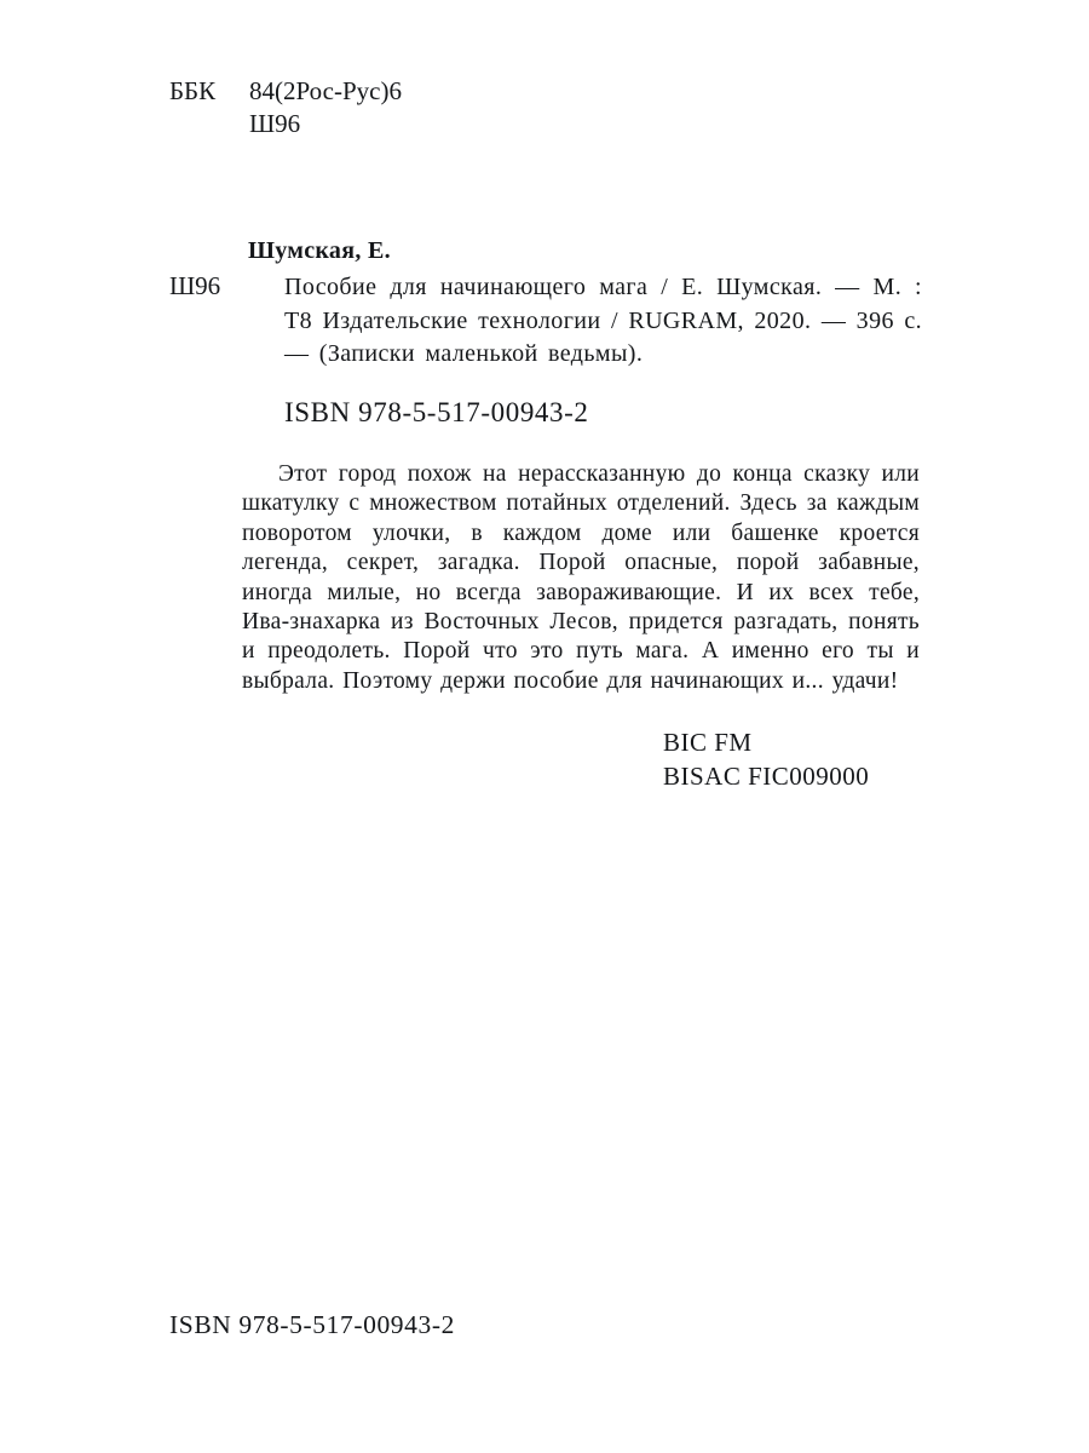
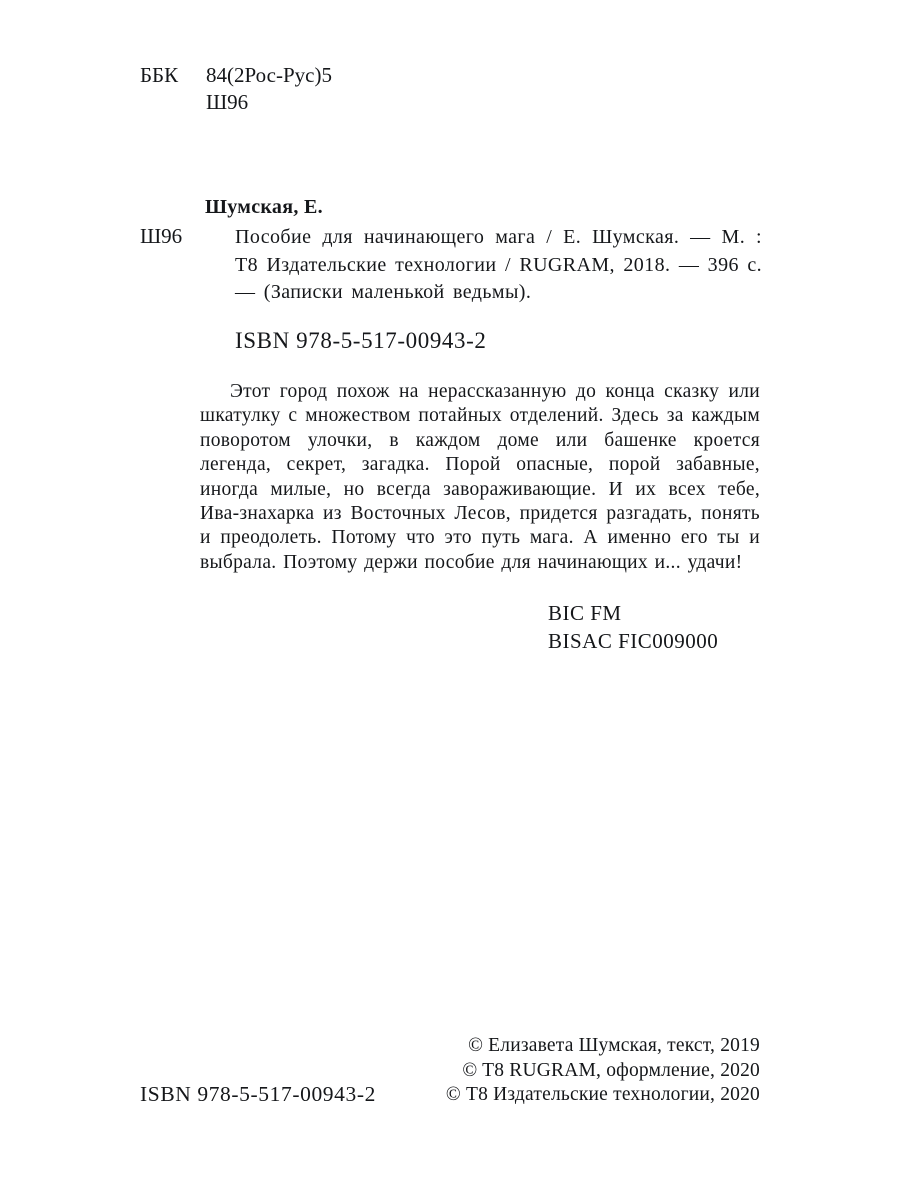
  ББК
- 84(2Рос-Рус)6
+ 84(2Рос-Рус)5
  Ш96
  Шумская, Е.
  Ш96
- Пособие для начинающего мага / Е. Шумская. — М. : Т8 Издательские технологии / RUGRAM, 2020. — 396 с. — (Записки маленькой ведьмы).
+ Пособие для начинающего мага / Е. Шумская. — М. : Т8 Издательские технологии / RUGRAM, 2018. — 396 с. — (Записки маленькой ведьмы).
  ISBN 978-5-517-00943-2
- Этот город похож на нерассказанную до конца сказку или шкатулку с множеством потайных отделений. Здесь за каждым поворотом улочки, в каждом доме или башенке кроется легенда, секрет, загадка. Порой опасные, порой забавные, иногда милые, но всегда завораживающие. И их всех тебе, Ива-знахарка из Восточных Лесов, придется разгадать, понять и преодолеть. Порой что это путь мага. А именно его ты и выбрала. Поэтому держи пособие для начинающих и... удачи!
+ Этот город похож на нерассказанную до конца сказку или шкатулку с множеством потайных отделений. Здесь за каждым поворотом улочки, в каждом доме или башенке кроется легенда, секрет, загадка. Порой опасные, порой забавные, иногда милые, но всегда завораживающие. И их всех тебе, Ива-знахарка из Восточных Лесов, придется разгадать, понять и преодолеть. Потому что это путь мага. А именно его ты и выбрала. Поэтому держи пособие для начинающих и... удачи!
  BIC FM
  BISAC FIC009000
+ © Елизавета Шумская, текст, 2019
+ © T8 RUGRAM, оформление, 2020
+ © Т8 Издательские технологии, 2020
  ISBN 978-5-517-00943-2
